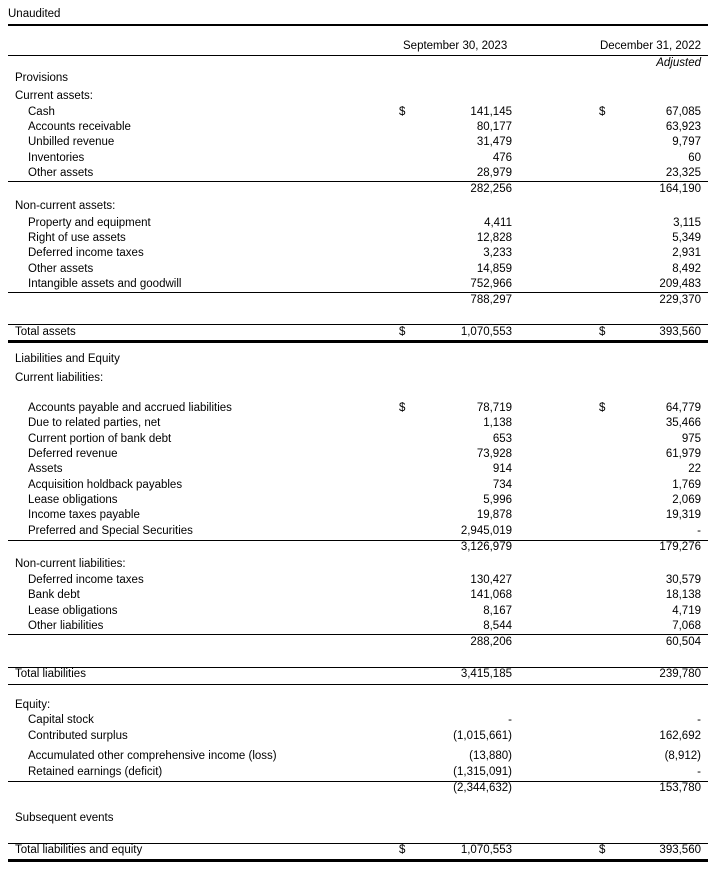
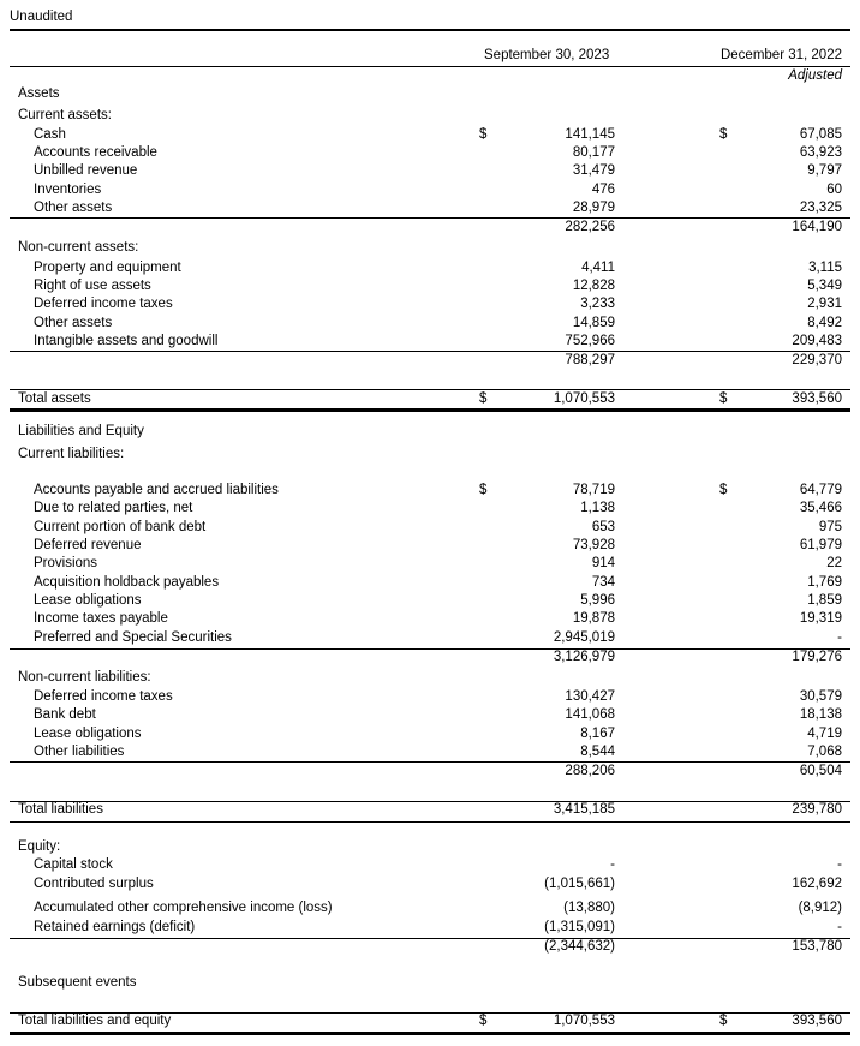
  Unaudited
  September 30, 2023
  December 31, 2022
  Adjusted
- Provisions
+ Assets
  Current assets:
  Cash
  $
  141,145
  $
  67,085
  Accounts receivable
  80,177
  63,923
  Unbilled revenue
  31,479
  9,797
  Inventories
  476
  60
  Other assets
  28,979
  23,325
  282,256
  164,190
  Non-current assets:
  Property and equipment
  4,411
  3,115
  Right of use assets
  12,828
  5,349
  Deferred income taxes
  3,233
  2,931
  Other assets
  14,859
  8,492
  Intangible assets and goodwill
  752,966
  209,483
  788,297
  229,370
  Total assets
  $
  1,070,553
  $
  393,560
  Liabilities and Equity
  Current liabilities:
  Accounts payable and accrued liabilities
  $
  78,719
  $
  64,779
  Due to related parties, net
  1,138
  35,466
  Current portion of bank debt
  653
  975
  Deferred revenue
  73,928
  61,979
- Assets
+ Provisions
  914
  22
  Acquisition holdback payables
  734
  1,769
  Lease obligations
  5,996
- 2,069
+ 1,859
  Income taxes payable
  19,878
  19,319
  Preferred and Special Securities
  2,945,019
  -
  3,126,979
  179,276
  Non-current liabilities:
  Deferred income taxes
  130,427
  30,579
  Bank debt
  141,068
  18,138
  Lease obligations
  8,167
  4,719
  Other liabilities
  8,544
  7,068
  288,206
  60,504
  Total liabilities
  3,415,185
  239,780
  Equity:
  Capital stock
  -
  -
  Contributed surplus
  (1,015,661)
  162,692
  Accumulated other comprehensive income (loss)
  (13,880)
  (8,912)
  Retained earnings (deficit)
  (1,315,091)
  -
  (2,344,632)
  153,780
  Subsequent events
  Total liabilities and equity
  $
  1,070,553
  $
  393,560
